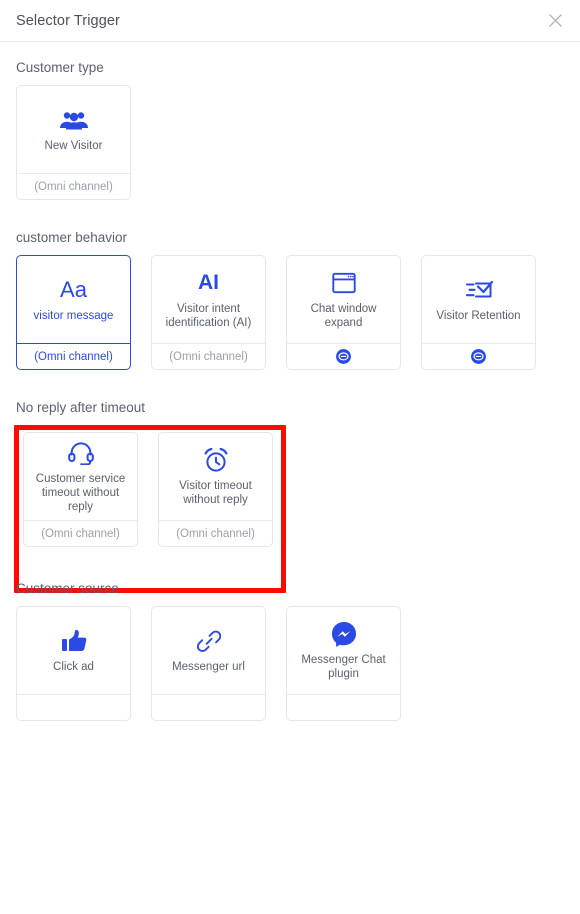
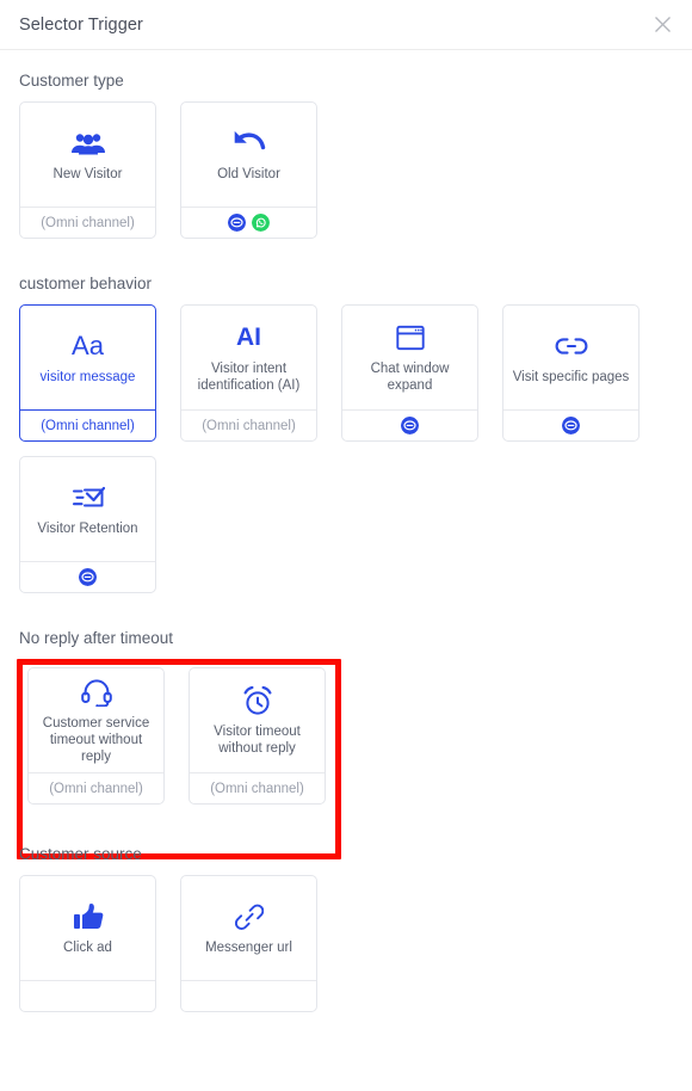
  Selector Trigger
  Customer type
  New Visitor
  (Omni channel)
+ Old Visitor
  customer behavior
  Aa
  visitor message
  (Omni channel)
  AI
  Visitor intent identification (AI)
  (Omni channel)
  Chat window expand
+ Visit specific pages
  Visitor Retention
  No reply after timeout
  Customer service timeout without reply
  (Omni channel)
  Visitor timeout without reply
  (Omni channel)
  Customer source
  Click ad
  Messenger url
- Messenger Chat plugin
